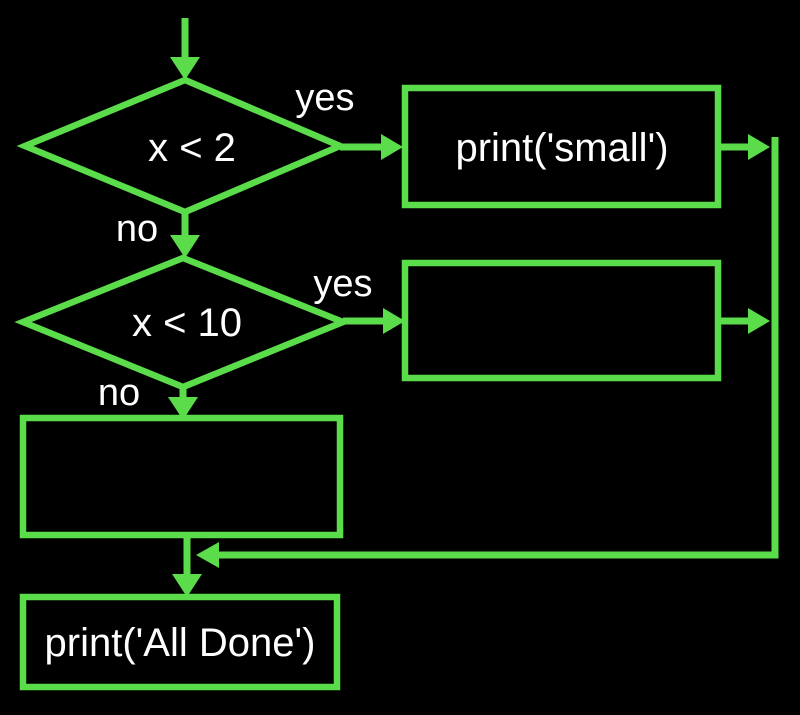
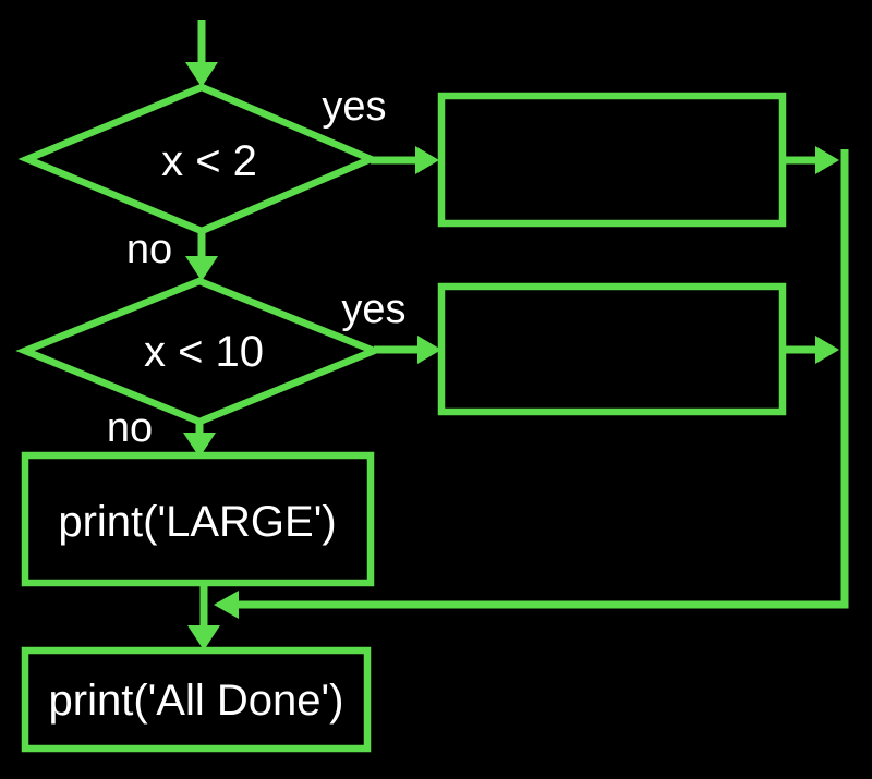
  x < 2
  yes
- print('small')
  no
  x < 10
  yes
  no
+ print('LARGE')
  print('All Done')
